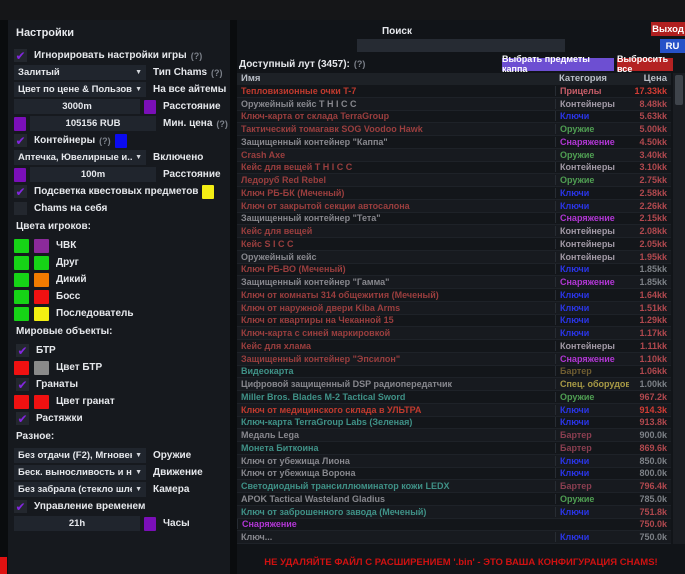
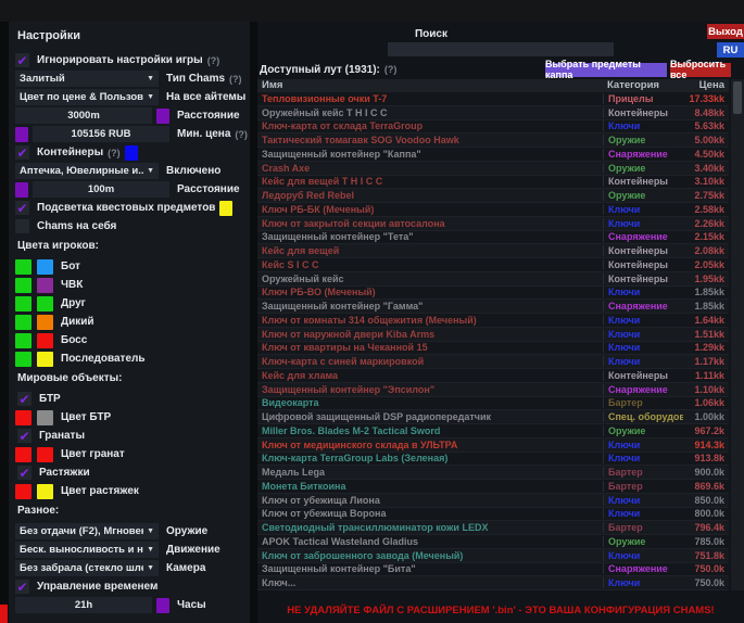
  Настройки
  ✔
  Игнорировать настройки игры
  (?)
  Залитый
  Тип Chams
  (?)
  Цвет по цене & Пользов
  На все айтемы
  3000m
  Расстояние
  105156 RUB
  Мин. цена
  (?)
  ✔
  Контейнеры
  (?)
  Аптечка, Ювелирные и..
  Включено
  100m
  Расстояние
  ✔
  Подсветка квестовых предметов
  Chams на себя
  Цвета игроков:
+ Бот
  ЧВК
  Друг
  Дикий
  Босс
  Последователь
  Мировые объекты:
  ✔
  БТР
  Цвет БТР
  ✔
  Гранаты
  Цвет гранат
  ✔
  Растяжки
+ Цвет растяжек
  Разное:
  Без отдачи (F2), Мгнове
  Оружие
  Беск. выносливость и н
  Движение
  Без забрала (стекло шл
  Камера
  ✔
  Управление временем
  21h
  Часы
  Поиск
  Выход
  RU
- Доступный лут (3457):
+ Доступный лут (1931):
  (?)
  Выбрать предметы каппа
  Выбросить все
  Имя
  Категория
  Цена
  Тепловизионные очки T-7
  Прицелы
  17.33kk
  Оружейный кейс T H I C C
  Контейнеры
  8.48kk
  Ключ-карта от склада TerraGroup
  Ключи
  5.63kk
  Тактический томагавк SOG Voodoo Hawk
  Оружие
  5.00kk
  Защищенный контейнер "Каппа"
  Снаряжение
  4.50kk
  Crash Axe
  Оружие
  3.40kk
  Кейс для вещей T H I C C
  Контейнеры
  3.10kk
  Ледоруб Red Rebel
  Оружие
  2.75kk
  Ключ РБ-БК (Меченый)
  Ключи
  2.58kk
  Ключ от закрытой секции автосалона
  Ключи
  2.26kk
  Защищенный контейнер "Тета"
  Снаряжение
  2.15kk
  Кейс для вещей
  Контейнеры
  2.08kk
  Кейс S I C C
  Контейнеры
  2.05kk
  Оружейный кейс
  Контейнеры
  1.95kk
  Ключ РБ-ВО (Меченый)
  Ключи
  1.85kk
  Защищенный контейнер "Гамма"
  Снаряжение
  1.85kk
  Ключ от комнаты 314 общежития (Меченый)
  Ключи
  1.64kk
  Ключ от наружной двери Kiba Arms
  Ключи
  1.51kk
  Ключ от квартиры на Чеканной 15
  Ключи
  1.29kk
  Ключ-карта с синей маркировкой
  Ключи
  1.17kk
  Кейс для хлама
  Контейнеры
  1.11kk
  Защищенный контейнер "Эпсилон"
  Снаряжение
  1.10kk
  Видеокарта
  Бартер
  1.06kk
  Цифровой защищенный DSP радиопередатчик
  Спец. оборудов
  1.00kk
  Miller Bros. Blades M-2 Tactical Sword
  Оружие
  967.2k
  Ключ от медицинского склада в УЛЬТРА
  Ключи
  914.3k
  Ключ-карта TerraGroup Labs (Зеленая)
  Ключи
  913.8k
  Медаль Lega
  Бартер
  900.0k
  Монета Биткоина
  Бартер
  869.6k
  Ключ от убежища Лиона
  Ключи
  850.0k
  Ключ от убежища Ворона
  Ключи
  800.0k
  Светодиодный трансиллюминатор кожи LEDX
  Бартер
  796.4k
  APOK Tactical Wasteland Gladius
  Оружие
  785.0k
  Ключ от заброшенного завода (Меченый)
  Ключи
  751.8k
+ Защищенный контейнер "Бита"
  Снаряжение
  750.0k
  Ключ...
  Ключи
  750.0k
  НЕ УДАЛЯЙТЕ ФАЙЛ С РАСШИРЕНИЕМ '.bin' - ЭТО ВАША КОНФИГУРАЦИЯ CHAMS!
